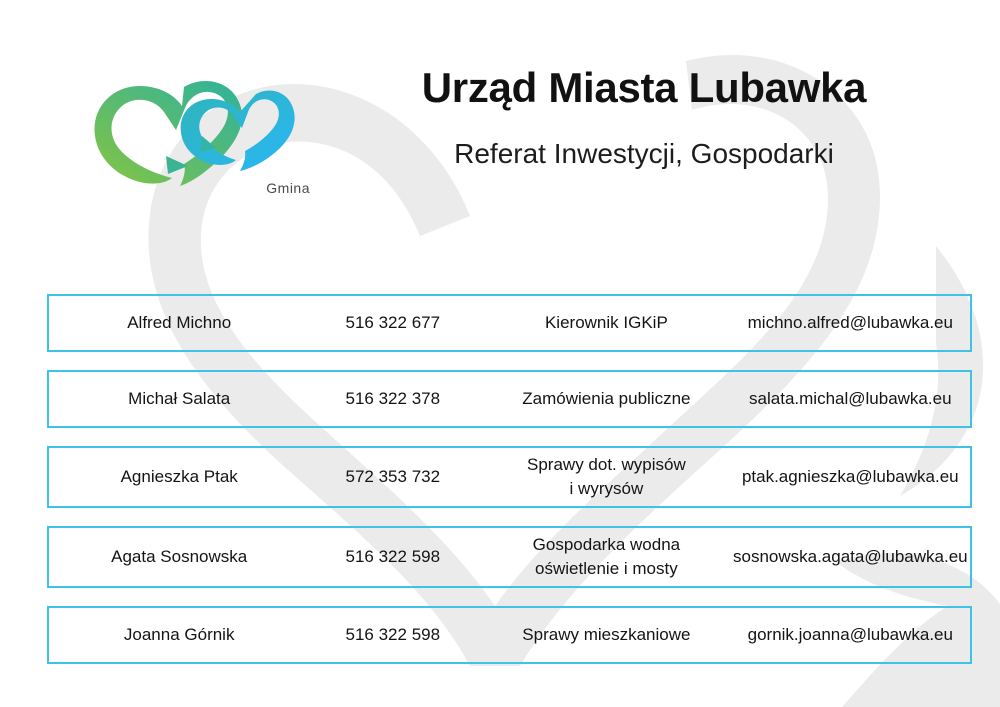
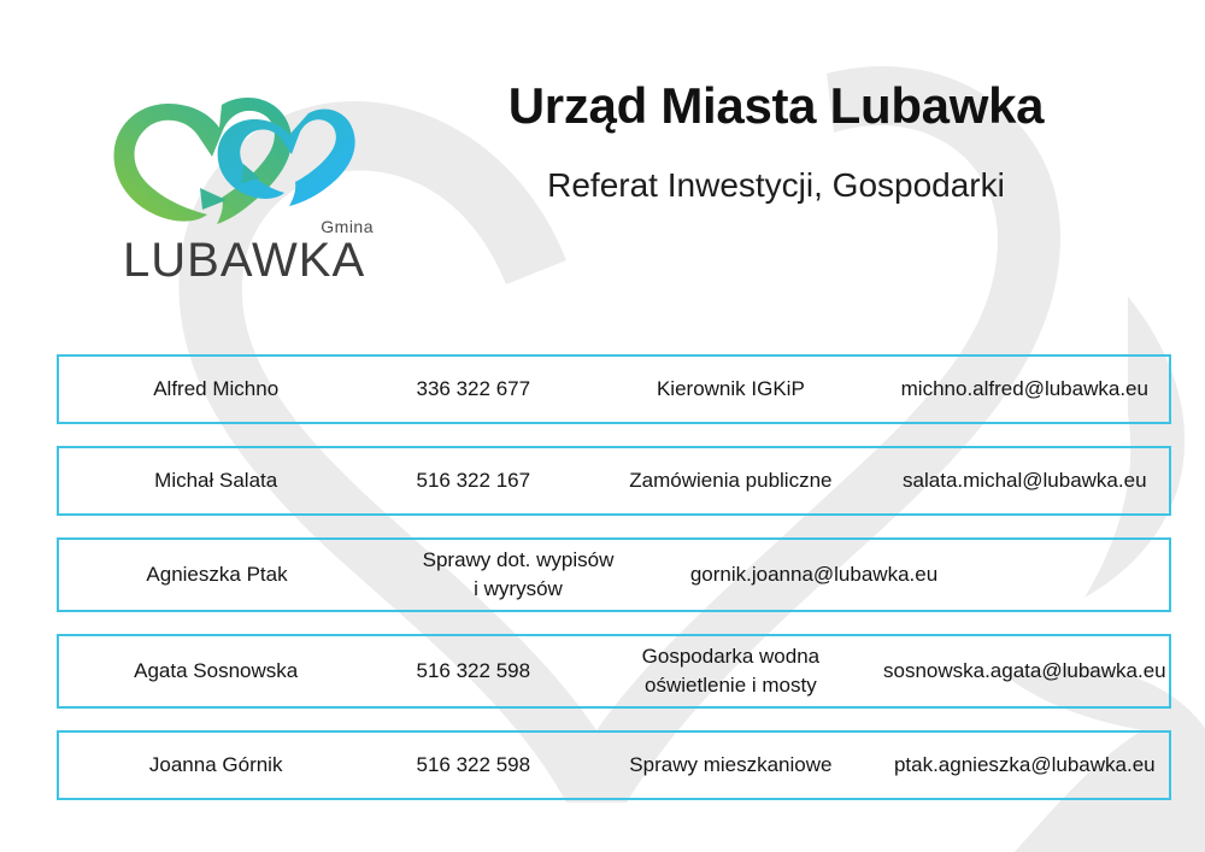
  Gmina
+ LUBAWKA
  Urząd Miasta Lubawka
  Referat Inwestycji, Gospodarki
  Alfred Michno
- 516 322 677
+ 336 322 677
  Kierownik IGKiP
  michno.alfred@lubawka.eu
  Michał Salata
- 516 322 378
+ 516 322 167
  Zamówienia publiczne
  salata.michal@lubawka.eu
  Agnieszka Ptak
- 572 353 732
  Sprawy dot. wypisów
  i wyrysów
- ptak.agnieszka@lubawka.eu
+ gornik.joanna@lubawka.eu
  Agata Sosnowska
  516 322 598
  Gospodarka wodna
  oświetlenie i mosty
  sosnowska.agata@lubawka.eu
  Joanna Górnik
  516 322 598
  Sprawy mieszkaniowe
- gornik.joanna@lubawka.eu
+ ptak.agnieszka@lubawka.eu
